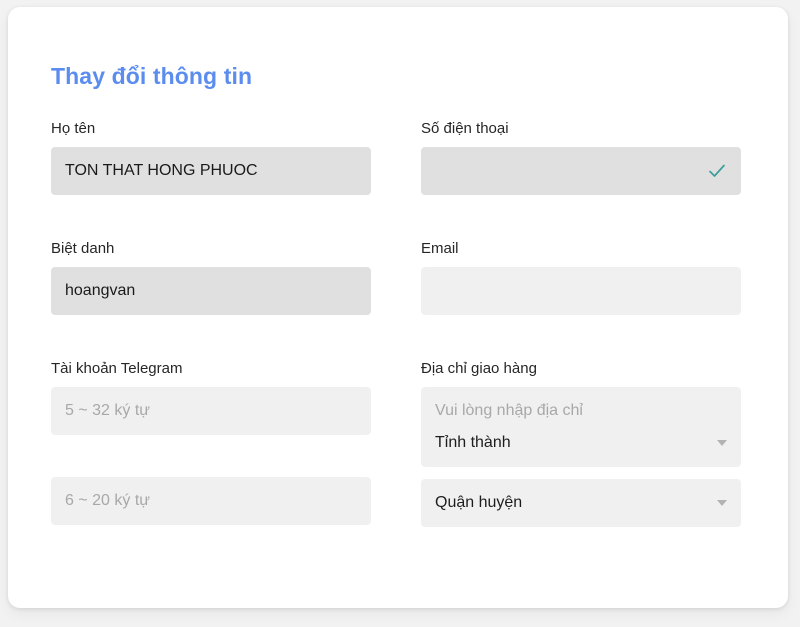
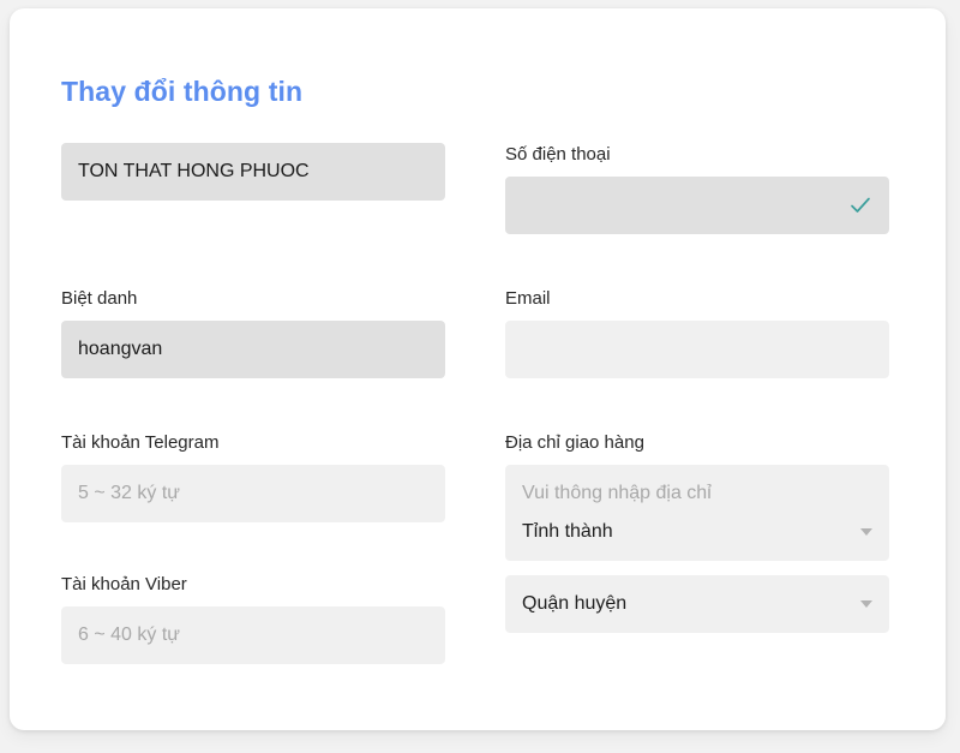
  Thay đổi thông tin
- Họ tên
  TON THAT HONG PHUOC
  Biệt danh
  hoangvan
  Tài khoản Telegram
  5 ~ 32 ký tự
+ Tài khoản Viber
- 6 ~ 20 ký tự
+ 6 ~ 40 ký tự
  Số điện thoại
  Email
  Địa chỉ giao hàng
- Vui lòng nhập địa chỉ
+ Vui thông nhập địa chỉ
  Tỉnh thành
  Quận huyện
